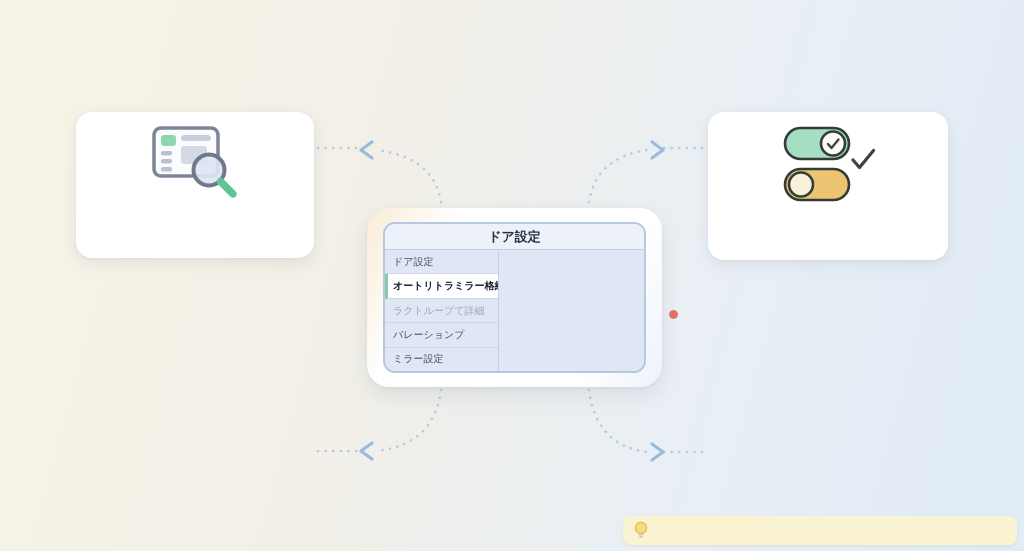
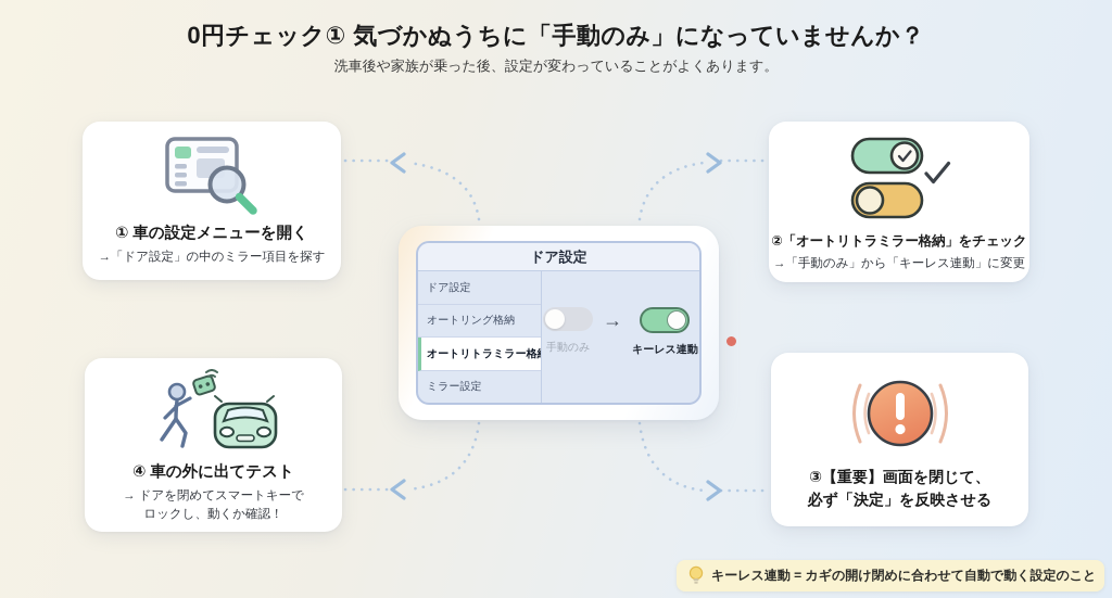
+ 0円チェック① 気づかぬうちに「手動のみ」になっていませんか？
+ 洗車後や家族が乗った後、設定が変わっていることがよくあります。
+ ① 車の設定メニューを開く
+ →「ドア設定」の中のミラー項目を探す
+ ②「オートリトラミラー格納」をチェック
+ →「手動のみ」から「キーレス連動」に変更
  ドア設定
  ドア設定
+ オートリング格納
  オートリトラミラー格
- ラクトループて詳細
- バレーションプ
  ミラー設定
+ 手動のみ
+ →
+ キーレス連動
+ ③【重要】画面を閉じて、
+ 必ず「決定」を反映させる
+ ④ 車の外に出てテスト
+ → ドアを閉めてスマートキーで
+ ロックし、動くか確認！
+ キーレス連動 = カギの開け閉めに合わせて自動で動く設定のこと
